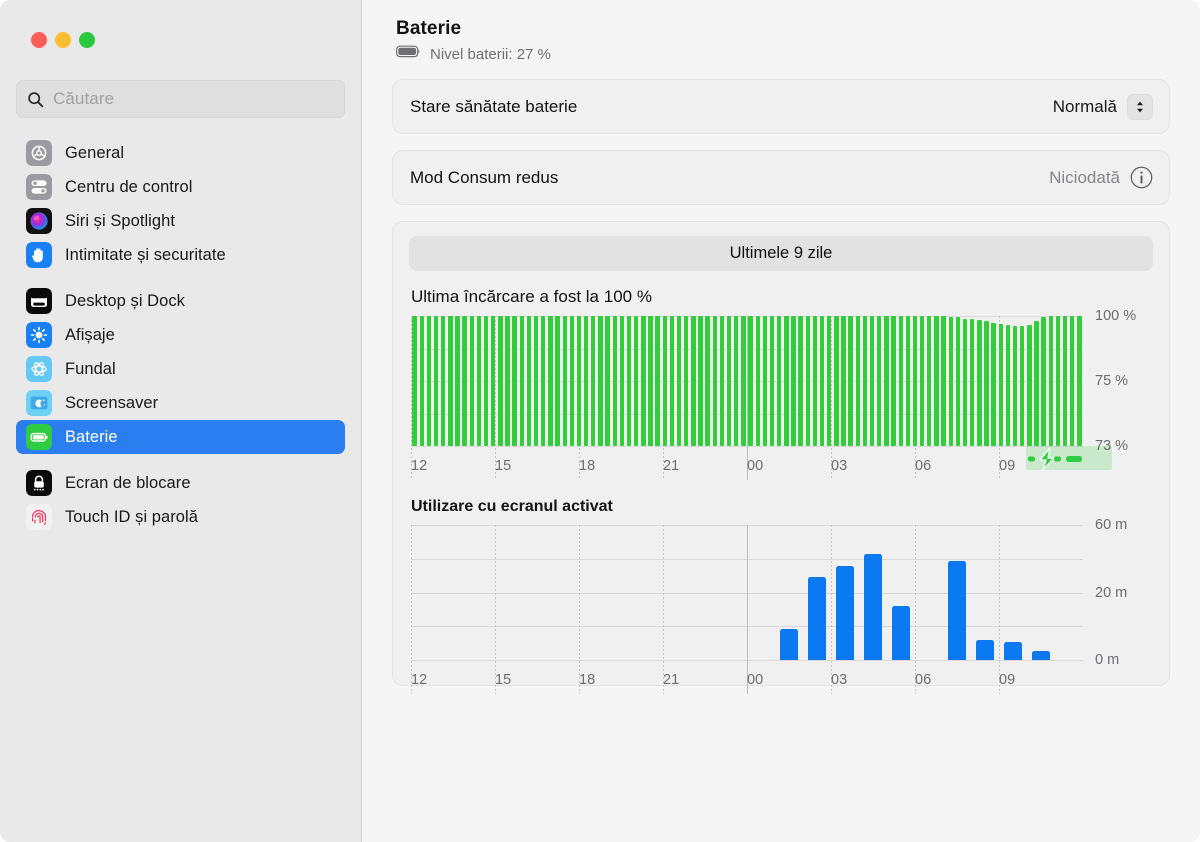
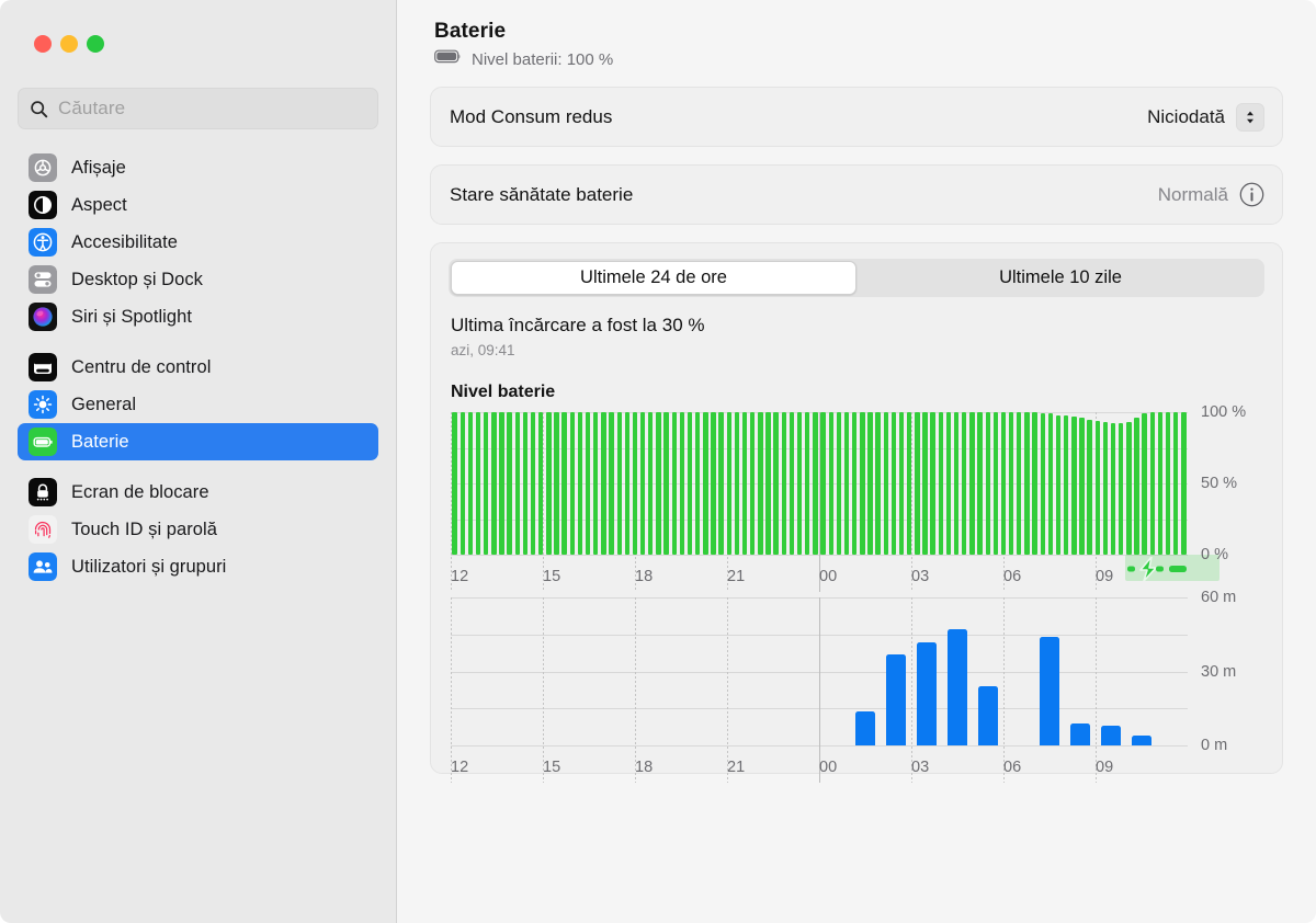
  Căutare
- General
+ Afișaje
+ Aspect
+ Accesibilitate
- Centru de control
+ Desktop și Dock
  Siri și Spotlight
- Intimitate și securitate
- Desktop și Dock
+ Centru de control
- Afișaje
+ General
- Fundal
- Screensaver
  Baterie
  Ecran de blocare
  Touch ID și parolă
+ Utilizatori și grupuri
  Baterie
- Nivel baterii: 27 %
+ Nivel baterii: 100 %
- Stare sănătate baterie
+ Mod Consum redus
- Normală
+ Niciodată
- Mod Consum redus
+ Stare sănătate baterie
- Niciodată
+ Normală
+ Ultimele 24 de ore
- Ultimele 9 zile
+ Ultimele 10 zile
- Ultima încărcare a fost la 100 %
+ Ultima încărcare a fost la 30 %
+ azi, 09:41
+ Nivel baterie
- 73 %
+ 0 %
- 75 %
+ 50 %
  100 %
  12
  15
  18
  21
  00
  03
  06
  09
- Utilizare cu ecranul activat
  0 m
- 20 m
+ 30 m
  60 m
  12
  15
  18
  21
  00
  03
  06
  09
